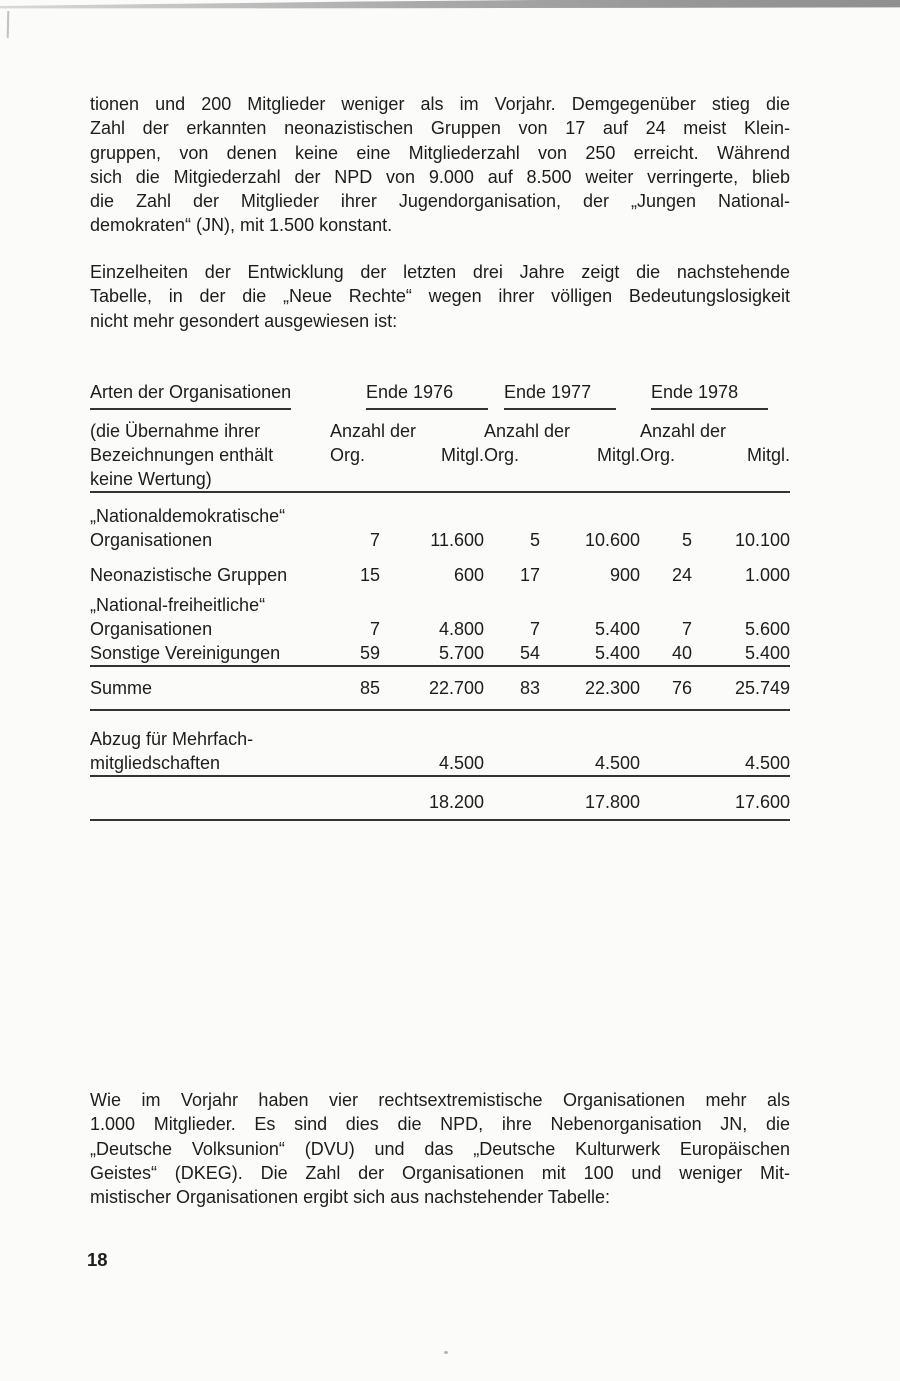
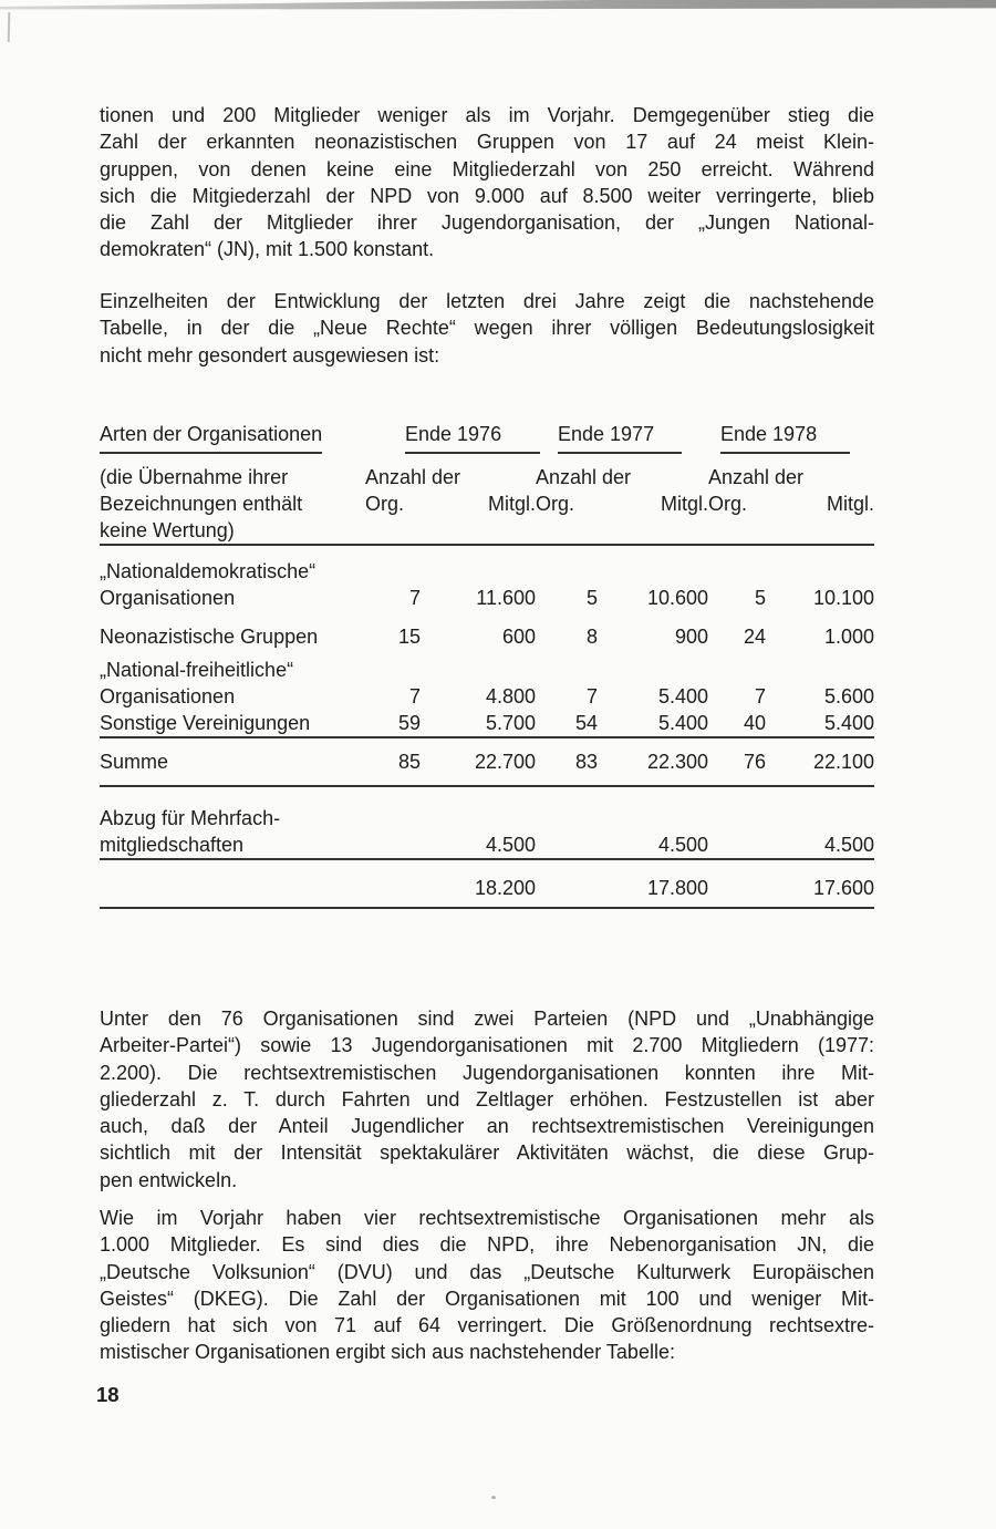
  tionen und 200 Mitglieder weniger als im Vorjahr. Demgegenüber stieg die
  Zahl der erkannten neonazistischen Gruppen von 17 auf 24 meist Klein-
  gruppen, von denen keine eine Mitgliederzahl von 250 erreicht. Während
  sich die Mitgiederzahl der NPD von 9.000 auf 8.500 weiter verringerte, blieb
  die Zahl der Mitglieder ihrer Jugendorganisation, der „Jungen National-
  demokraten“ (JN), mit 1.500 konstant.
  Einzelheiten der Entwicklung der letzten drei Jahre zeigt die nachstehende
  Tabelle, in der die „Neue Rechte“ wegen ihrer völligen Bedeutungslosigkeit
  nicht mehr gesondert ausgewiesen ist:
  Arten der Organisationen	Ende 1976	Ende 1977	Ende 1978
  (die Übernahme ihrer Bezeichnungen enthält keine Wertung)	Anzahl der Org. Mitgl.	Anzahl der Org. Mitgl.	Anzahl der Org. Mitgl.
  „Nationaldemokratische“ Organisationen	7	11.600	5	10.600	5	10.100
- Neonazistische Gruppen	15	600	17	900	24	1.000
+ Neonazistische Gruppen	15	600	8	900	24	1.000
  „National-freiheitliche“ Organisationen	7	4.800	7	5.400	7	5.600
  Sonstige Vereinigungen	59	5.700	54	5.400	40	5.400
- Summe	85	22.700	83	22.300	76	25.749
+ Summe	85	22.700	83	22.300	76	22.100
  Abzug für Mehrfach- mitgliedschaften		4.500		4.500		4.500
  		18.200		17.800		17.600
+ Unter den 76 Organisationen sind zwei Parteien (NPD und „Unabhängige
+ Arbeiter-Partei“) sowie 13 Jugendorganisationen mit 2.700 Mitgliedern (1977:
+ 2.200). Die rechtsextremistischen Jugendorganisationen konnten ihre Mit-
+ gliederzahl z. T. durch Fahrten und Zeltlager erhöhen. Festzustellen ist aber
+ auch, daß der Anteil Jugendlicher an rechtsextremistischen Vereinigungen
+ sichtlich mit der Intensität spektakulärer Aktivitäten wächst, die diese Grup-
+ pen entwickeln.
  Wie im Vorjahr haben vier rechtsextremistische Organisationen mehr als
  1.000 Mitglieder. Es sind dies die NPD, ihre Nebenorganisation JN, die
  „Deutsche Volksunion“ (DVU) und das „Deutsche Kulturwerk Europäischen
  Geistes“ (DKEG). Die Zahl der Organisationen mit 100 und weniger Mit-
+ gliedern hat sich von 71 auf 64 verringert. Die Größenordnung rechtsextre-
  mistischer Organisationen ergibt sich aus nachstehender Tabelle:
  18
